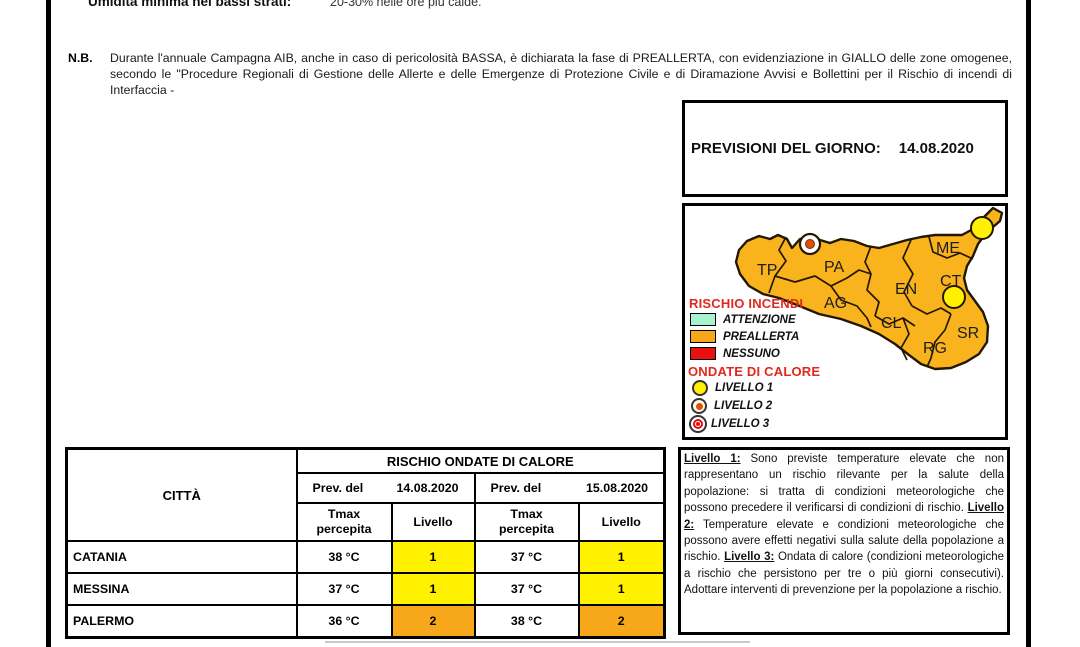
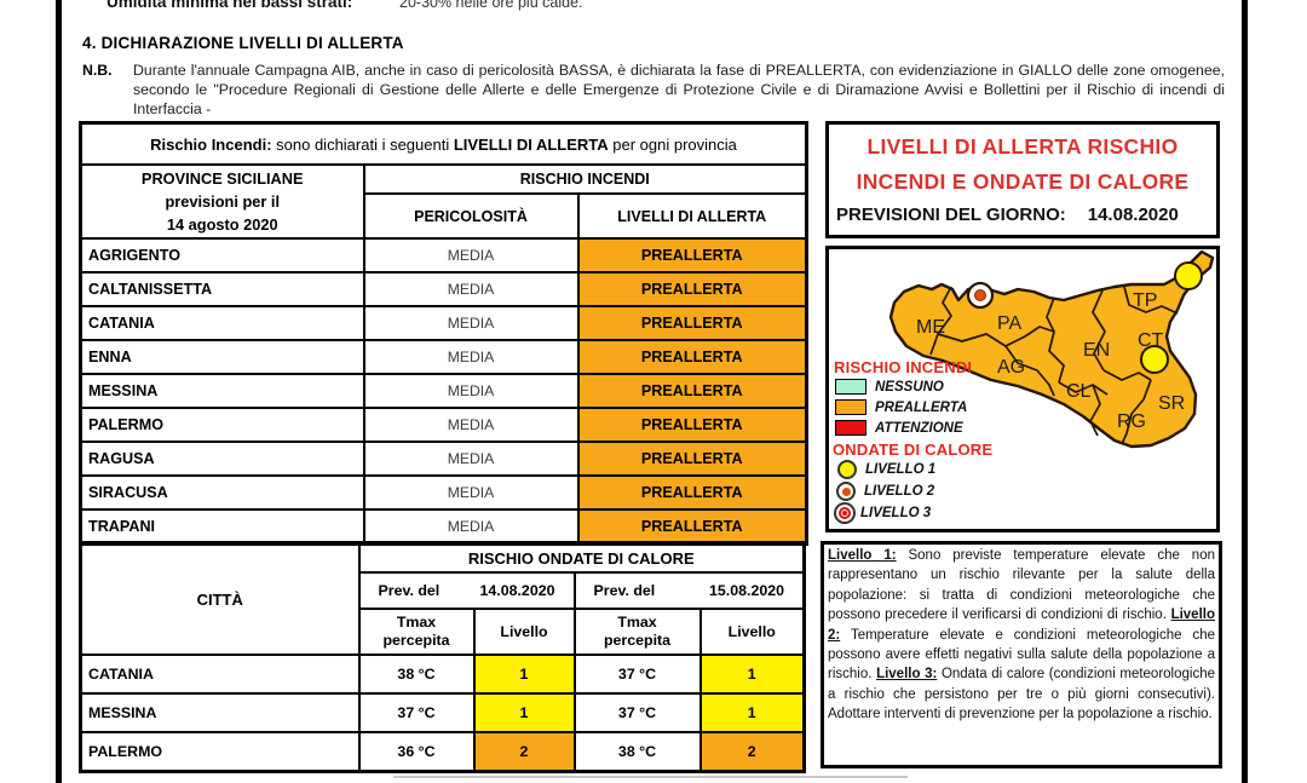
  Umidità minima nei bassi strati:
  20-30% nelle ore più calde.
+ 4. DICHIARAZIONE LIVELLI DI ALLERTA
  N.B.
  Durante l'annuale Campagna AIB, anche in caso di pericolosità BASSA, è dichiarata la fase di PREALLERTA, con evidenziazione in GIALLO delle zone omogenee, secondo le "Procedure Regionali di Gestione delle Allerte e delle Emergenze di Protezione Civile e di Diramazione Avvisi e Bollettini per il Rischio di incendi di Interfaccia -
+ Rischio Incendi: sono dichiarati i seguenti LIVELLI DI ALLERTA per ogni provincia
+ PROVINCE SICILIANE previsioni per il 14 agosto 2020	RISCHIO INCENDI
+ PERICOLOSITÀ	LIVELLI DI ALLERTA
+ AGRIGENTO	MEDIA	PREALLERTA
+ CALTANISSETTA	MEDIA	PREALLERTA
+ CATANIA	MEDIA	PREALLERTA
+ ENNA	MEDIA	PREALLERTA
+ MESSINA	MEDIA	PREALLERTA
+ PALERMO	MEDIA	PREALLERTA
+ RAGUSA	MEDIA	PREALLERTA
+ SIRACUSA	MEDIA	PREALLERTA
+ TRAPANI	MEDIA	PREALLERTA
+ LIVELLI DI ALLERTA RISCHIO
+ INCENDI E ONDATE DI CALORE
  PREVISIONI DEL GIORNO:
  14.08.2020
- TP
+ ME
  PA
- ME
+ TP
  EN
  CT
  AG
  CL
  SR
  RG
  RISCHIO INCENDI
- ATTENZIONE
+ NESSUNO
  PREALLERTA
- NESSUNO
+ ATTENZIONE
  ONDATE DI CALORE
  LIVELLO 1
  LIVELLO 2
  LIVELLO 3
  CITTÀ	RISCHIO ONDATE DI CALORE
  Prev. del 14.08.2020	Prev. del 15.08.2020
  Tmax percepita	Livello	Tmax percepita	Livello
  CATANIA	38 °C	1	37 °C	1
  MESSINA	37 °C	1	37 °C	1
  PALERMO	36 °C	2	38 °C	2
  Livello 1: Sono previste temperature elevate che non rappresentano un rischio rilevante per la salute della popolazione: si tratta di condizioni meteorologiche che possono precedere il verificarsi di condizioni di rischio. Livello 2: Temperature elevate e condizioni meteorologiche che possono avere effetti negativi sulla salute della popolazione a rischio. Livello 3: Ondata di calore (condizioni meteorologiche a rischio che persistono per tre o più giorni consecutivi). Adottare interventi di prevenzione per la popolazione a rischio.
